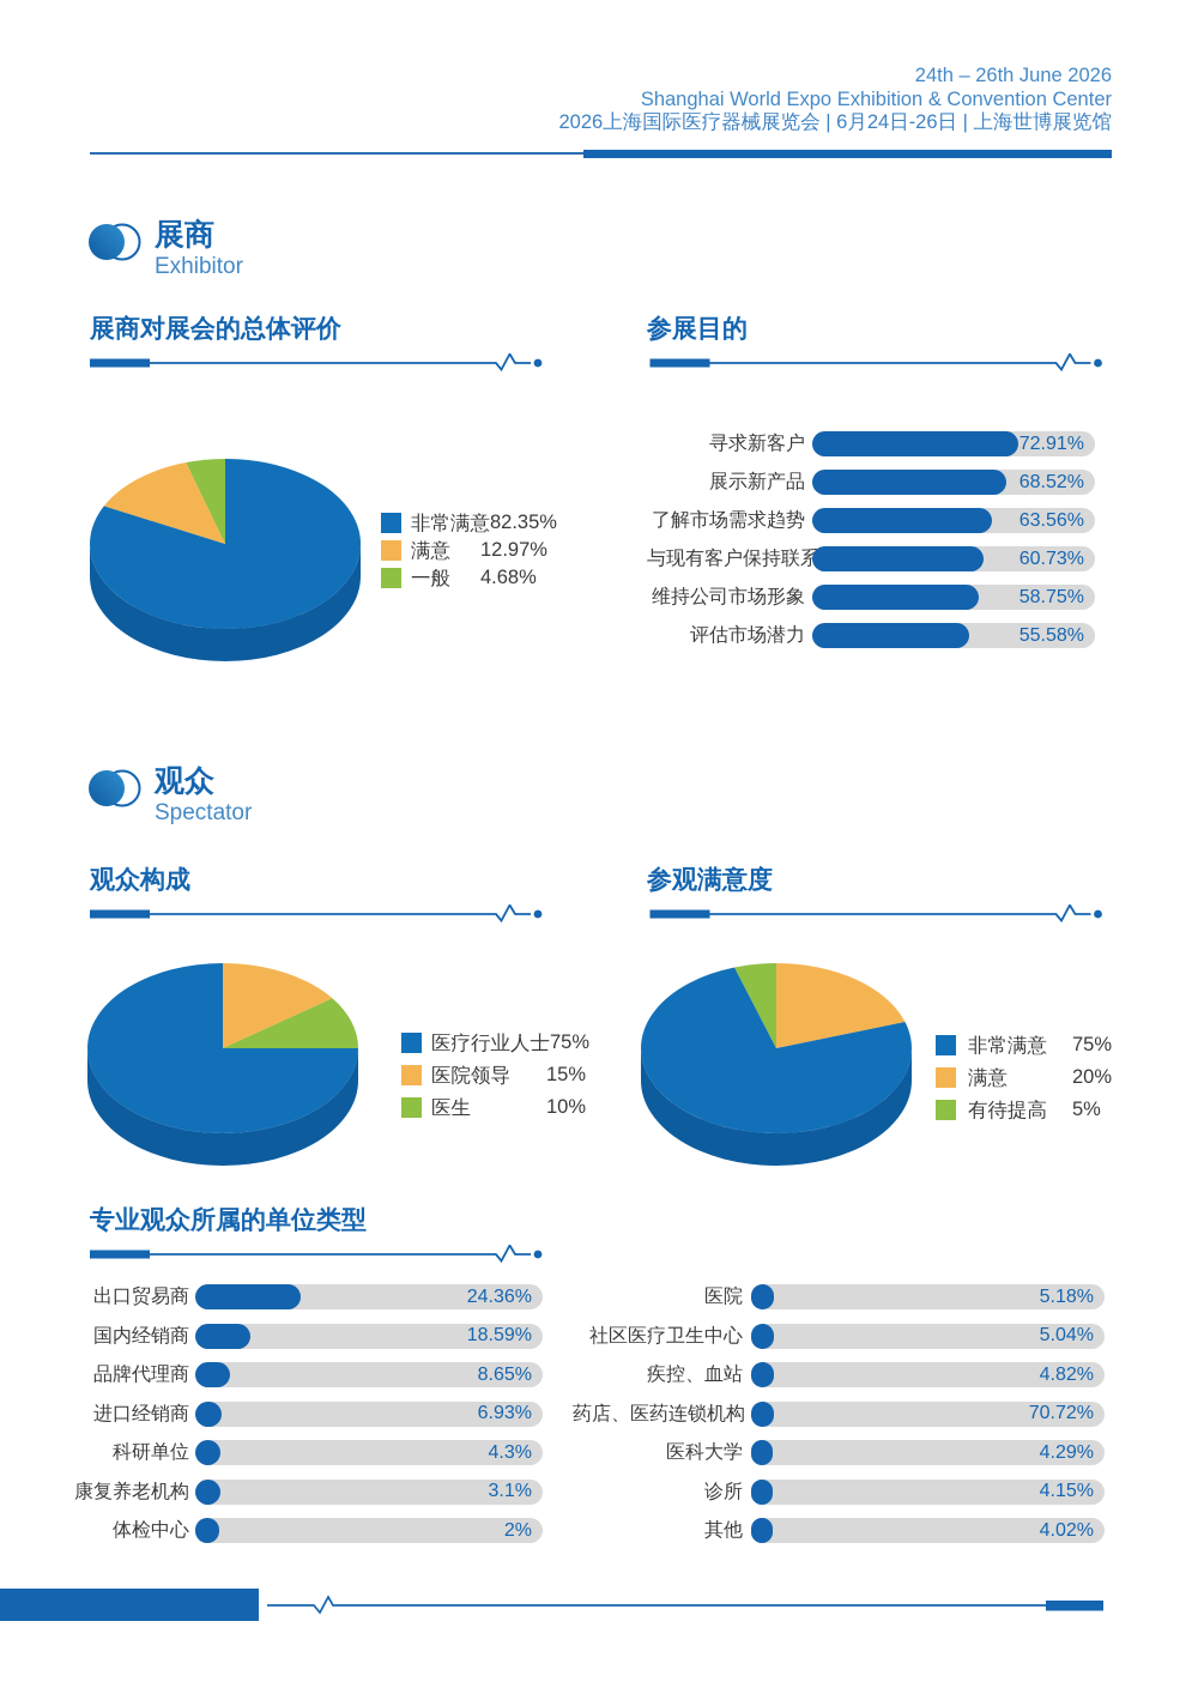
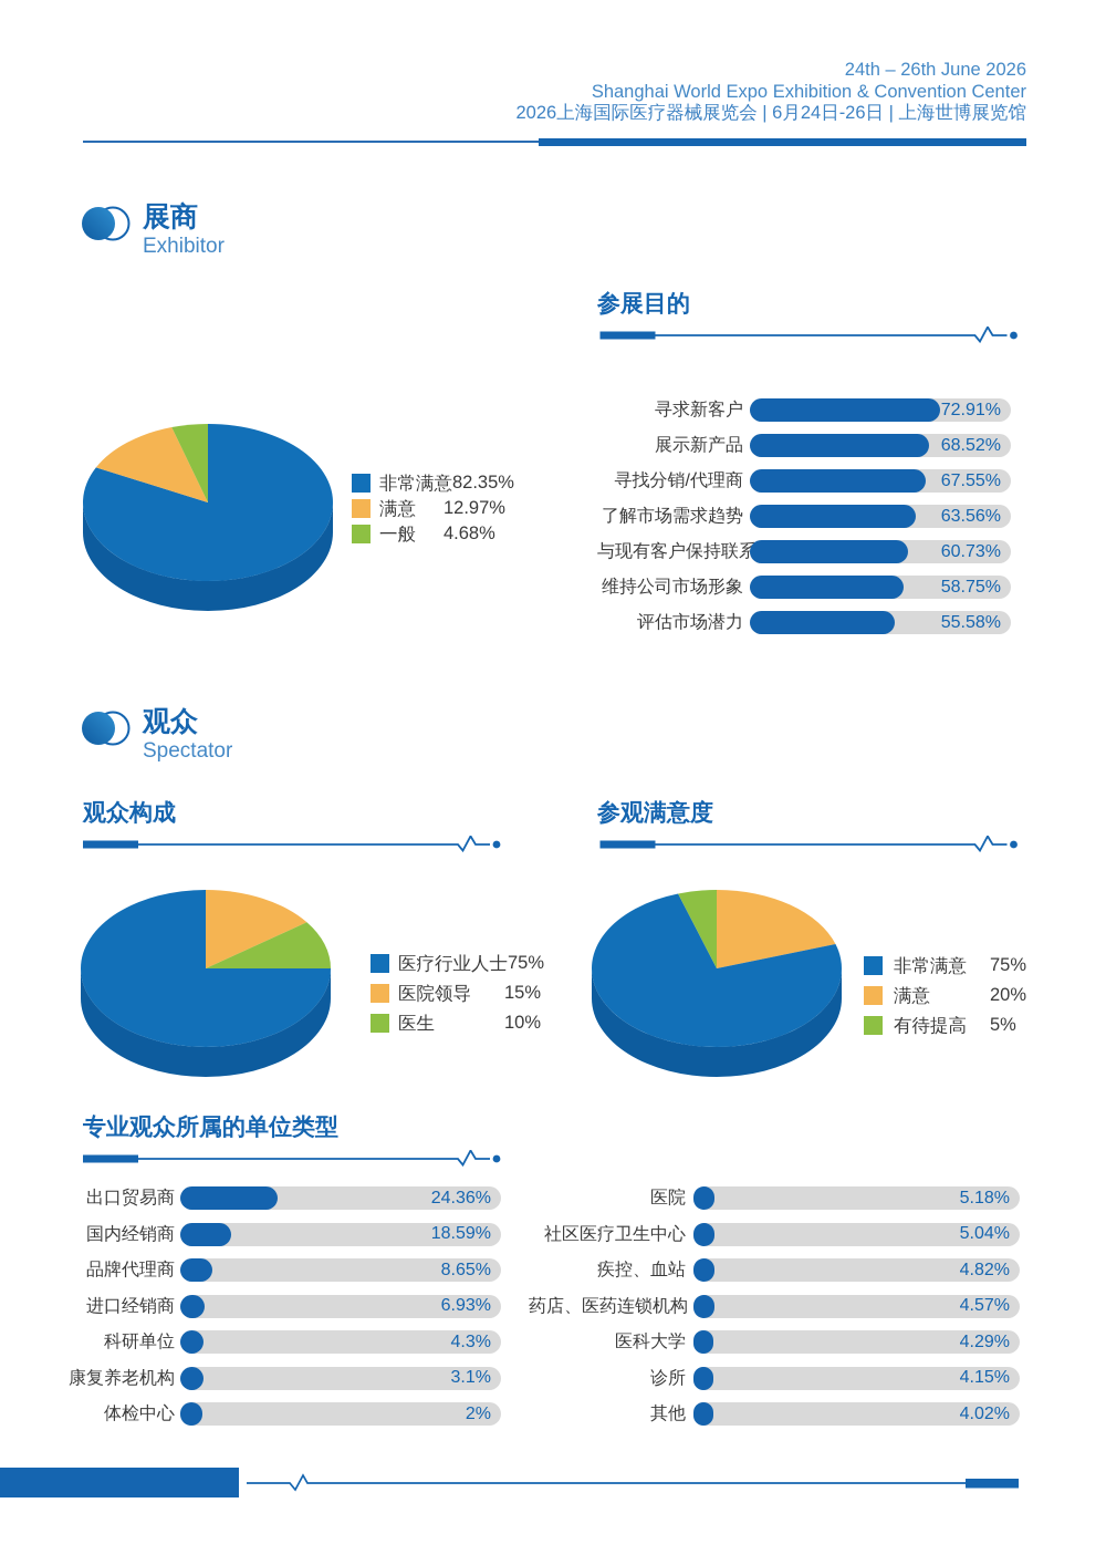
  24th – 26th June 2026
  Shanghai World Expo Exhibition & Convention Center
  2026上海国际医疗器械展览会 | 6月24日-26日 | 上海世博展览馆
  展商
  Exhibitor
- 展商对展会的总体评价
  参展目的
  非常满意
  82.35%
  满意
  12.97%
  一般
  4.68%
  寻求新客户
  72.91%
  展示新产品
  68.52%
+ 寻找分销/代理商
+ 67.55%
  了解市场需求趋势
  63.56%
  与现有客户保持联系
  60.73%
  维持公司市场形象
  58.75%
  评估市场潜力
  55.58%
  观众
  Spectator
  观众构成
  参观满意度
  医疗行业人士
  75%
  医院领导
  15%
  医生
  10%
  非常满意
  75%
  满意
  20%
  有待提高
  5%
  专业观众所属的单位类型
  出口贸易商
  24.36%
  国内经销商
  18.59%
  品牌代理商
  8.65%
  进口经销商
  6.93%
  科研单位
  4.3%
  康复养老机构
  3.1%
  体检中心
  2%
  医院
  5.18%
  社区医疗卫生中心
  5.04%
  疾控、血站
  4.82%
  药店、医药连锁机构
- 70.72%
+ 4.57%
  医科大学
  4.29%
  诊所
  4.15%
  其他
  4.02%
